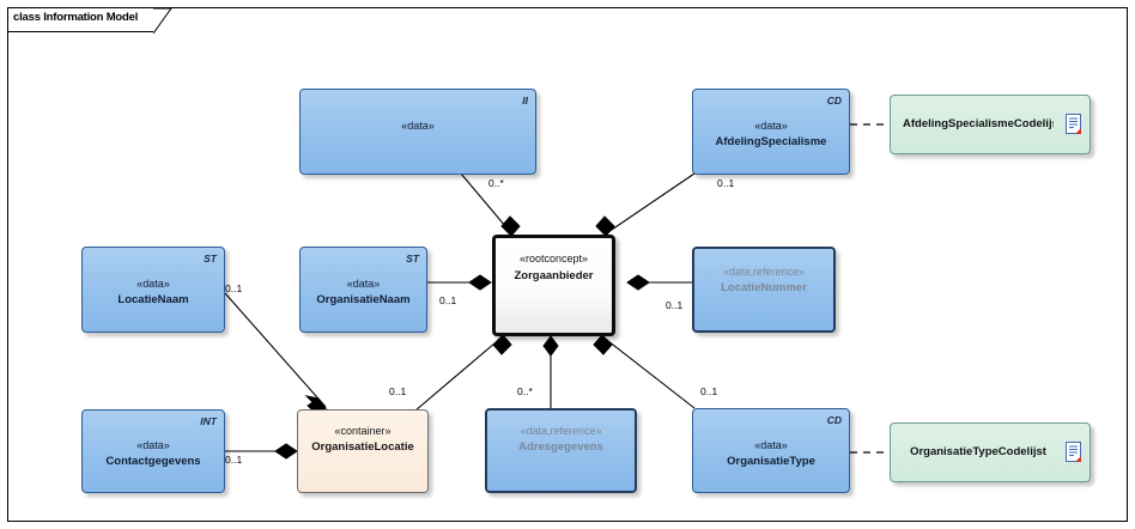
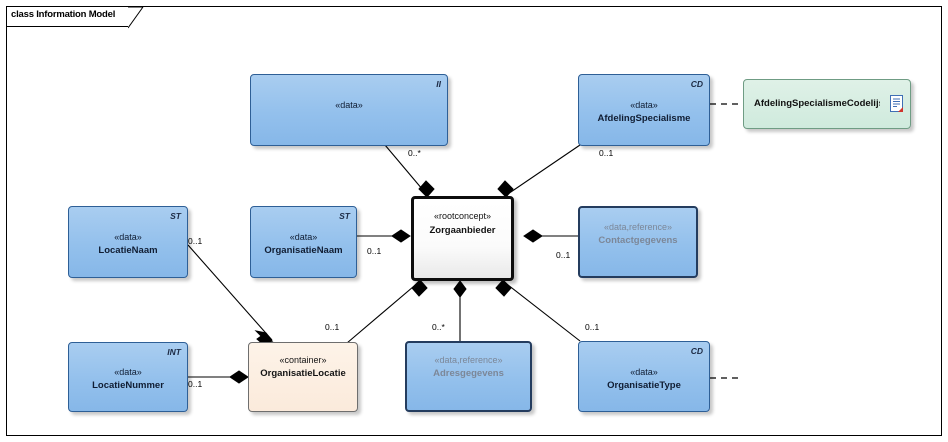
  class Information Model
  II
  «data»
  CD
  «data»
  AfdelingSpecialisme
  AfdelingSpecialismeCodelij
  ST
  «data»
  LocatieNaam
  ST
  «data»
  OrganisatieNaam
  «rootconcept»
  Zorgaanbieder
  «data,reference»
- LocatieNummer
+ Contactgegevens
  INT
  «data»
- Contactgegevens
+ LocatieNummer
  «container»
  OrganisatieLocatie
  «data,reference»
  Adresgegevens
  CD
  «data»
  OrganisatieType
- OrganisatieTypeCodelijst
  0..*
  0..1
  0..1
  0..1
  0..1
  0..1
  0..*
  0..1
  0..1
